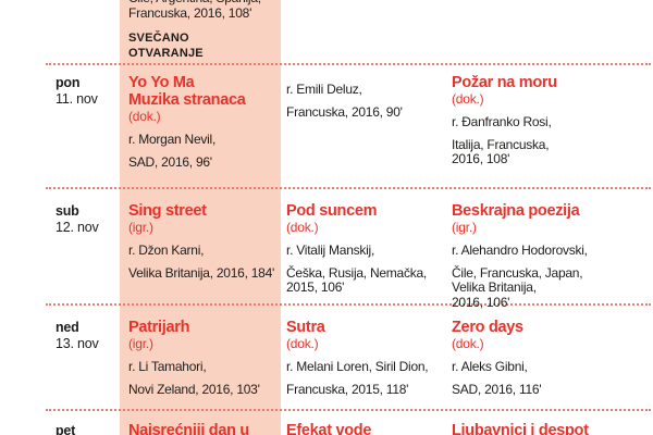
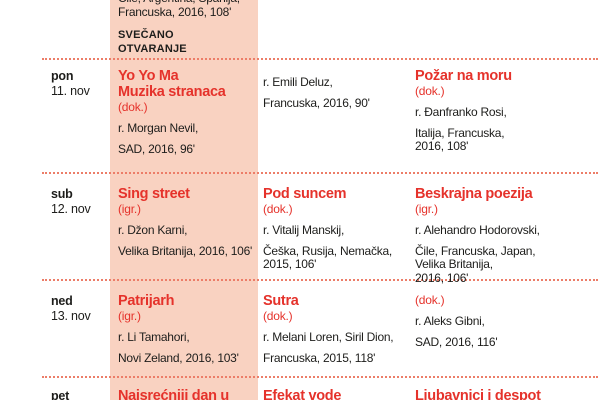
  Francuska, 2016, 108'
  SVEČANO
  OTVARANJE
  pon
  11. nov
  Yo Yo Ma
  Muzika stranaca
  (dok.)
  r. Morgan Nevil,
  SAD, 2016, 96'
  r. Emili Deluz,
  Francuska, 2016, 90'
  Požar na moru
  (dok.)
  r. Đanfranko Rosi,
  Italija, Francuska,
  2016, 108'
  sub
  12. nov
  Sing street
  (igr.)
  r. Džon Karni,
- Velika Britanija, 2016, 184'
+ Velika Britanija, 2016, 106'
  Pod suncem
  (dok.)
  r. Vitalij Manskij,
  Češka, Rusija, Nemačka,
  2015, 106'
  Beskrajna poezija
  (igr.)
  r. Alehandro Hodorovski,
  Čile, Francuska, Japan,
  Velika Britanija,
  2016, 106'
  ned
  13. nov
  Patrijarh
  (igr.)
  r. Li Tamahori,
  Novi Zeland, 2016, 103'
  Sutra
  (dok.)
  r. Melani Loren, Siril Dion,
  Francuska, 2015, 118'
- Zero days
  (dok.)
  r. Aleks Gibni,
  SAD, 2016, 116'
  pet
  Najsrećniji dan u
  Efekat vode
  Ljubavnici i despot
